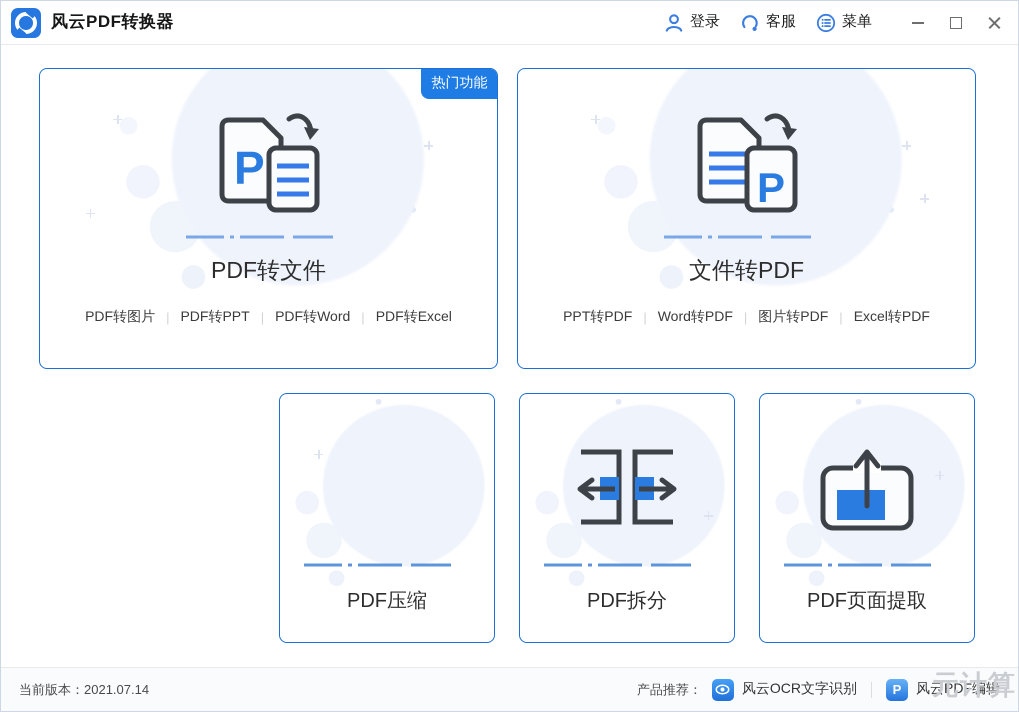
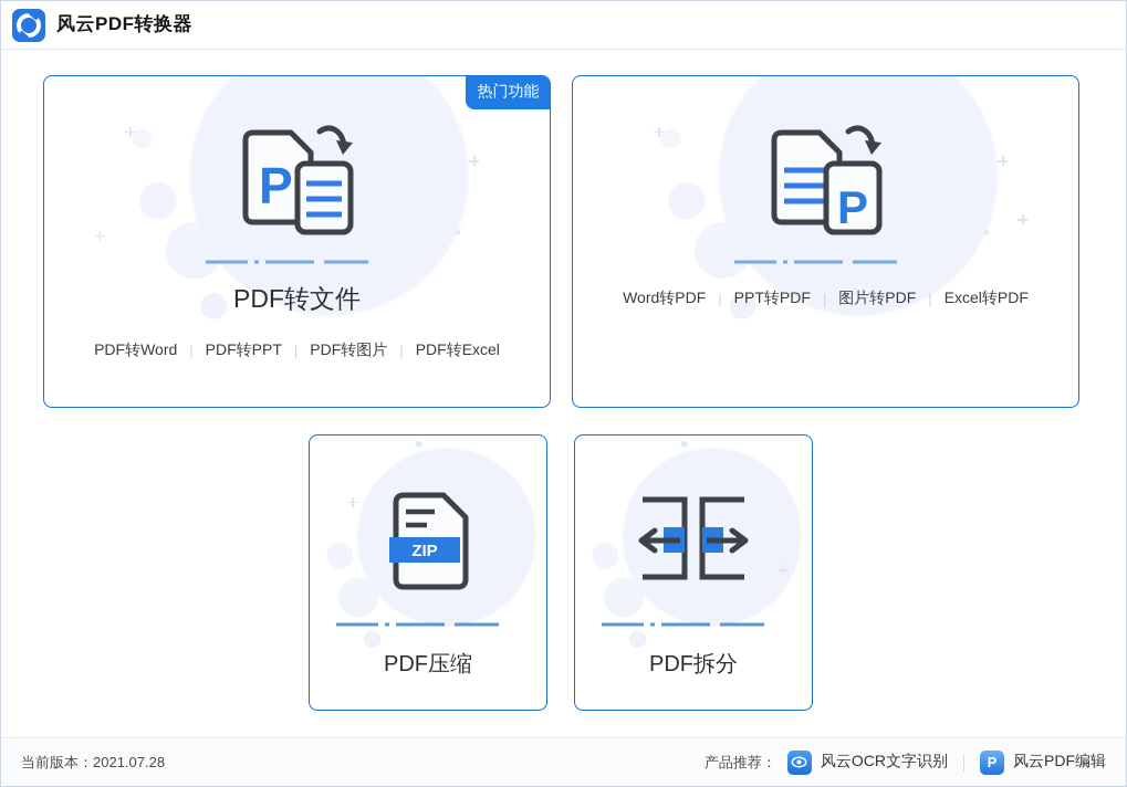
  风云PDF转换器
- 登录
- 客服
- 菜单
  热门功能
  P
  PDF转文件
- PDF转图片
+ PDF转Word
  |
  PDF转PPT
  |
- PDF转Word
+ PDF转图片
  |
  PDF转Excel
  P
- 文件转PDF
- PPT转PDF
+ Word转PDF
  |
- Word转PDF
+ PPT转PDF
  |
  图片转PDF
  |
  Excel转PDF
+ ZIP
  PDF压缩
  PDF拆分
- PDF页面提取
- 当前版本：2021.07.14
+ 当前版本：2021.07.28
  产品推荐：
  风云OCR文字识别
  P
  风云PDF编辑
- 元计算
